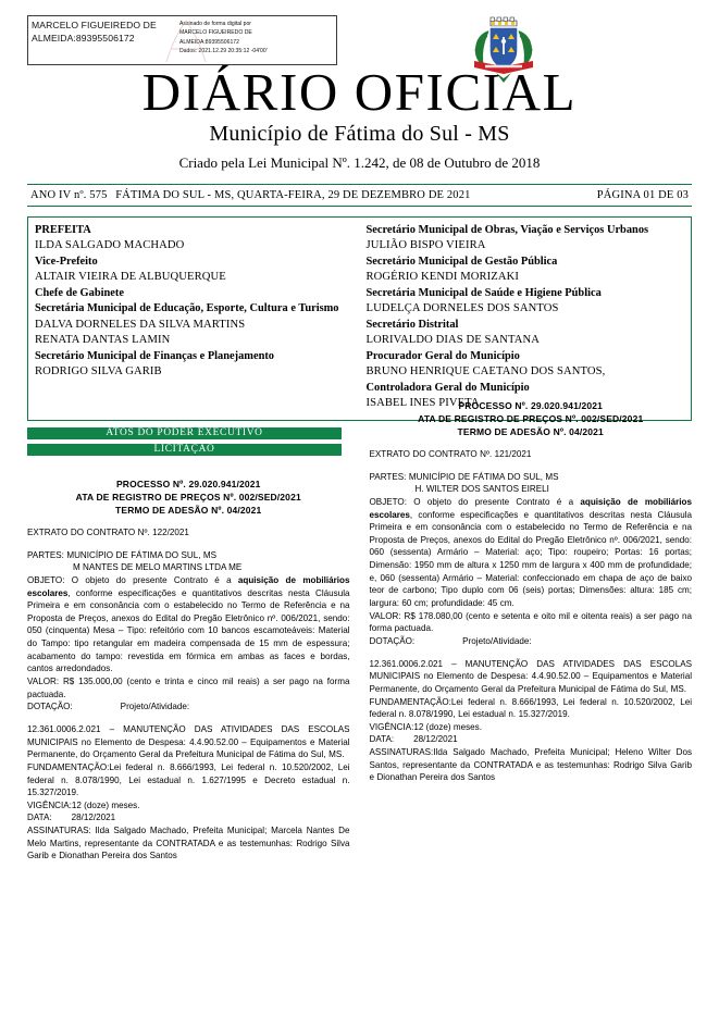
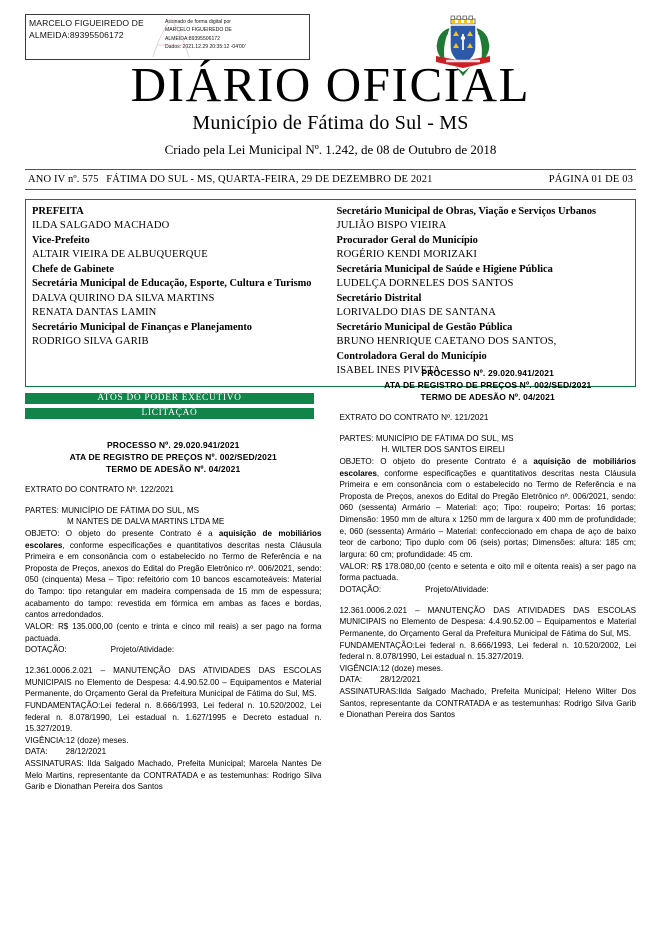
  MARCELO FIGUEIREDO DE ALMEIDA:89395506172
  DIÁRIO OFICIAL
  Município de Fátima do Sul - MS
  Criado pela Lei Municipal Nº. 1.242, de 08 de Outubro de 2018
  ANO IV nº. 575 FÁTIMA DO SUL - MS, QUARTA-FEIRA, 29 DE DEZEMBRO DE 2021
  PÁGINA 01 DE 03
  PREFEITA
  ILDA SALGADO MACHADO
  Vice-Prefeito
  ALTAIR VIEIRA DE ALBUQUERQUE
  Chefe de Gabinete
  Secretária Municipal de Educação, Esporte, Cultura e Turismo
- DALVA DORNELES DA SILVA MARTINS
+ DALVA QUIRINO DA SILVA MARTINS
  RENATA DANTAS LAMIN
  Secretário Municipal de Finanças e Planejamento
  RODRIGO SILVA GARIB
  Secretário Municipal de Obras, Viação e Serviços Urbanos
  JULIÃO BISPO VIEIRA
- Secretário Municipal de Gestão Pública
+ Procurador Geral do Município
  ROGÉRIO KENDI MORIZAKI
  Secretária Municipal de Saúde e Higiene Pública
  LUDELÇA DORNELES DOS SANTOS
  Secretário Distrital
  LORIVALDO DIAS DE SANTANA
- Procurador Geral do Município
+ Secretário Municipal de Gestão Pública
  BRUNO HENRIQUE CAETANO DOS SANTOS,
  Controladora Geral do Município
  ISABEL INES PIVETA
  ATOS DO PODER EXECUTIVO
  LICITAÇÃO
  PROCESSO Nº. 29.020.941/2021
  ATA DE REGISTRO DE PREÇOS Nº. 002/SED/2021
  TERMO DE ADESÃO Nº. 04/2021
  EXTRATO DO CONTRATO Nº. 122/2021
  PARTES: MUNICÍPIO DE FÁTIMA DO SUL, MS
- M NANTES DE MELO MARTINS LTDA ME
+ M NANTES DE DALVA MARTINS LTDA ME
  OBJETO: O objeto do presente Contrato é a aquisição de mobiliários escolares, conforme especificações e quantitativos descritas nesta Cláusula Primeira e em consonância com o estabelecido no Termo de Referência e na Proposta de Preços, anexos do Edital do Pregão Eletrônico nº. 006/2021, sendo: 050 (cinquenta) Mesa – Tipo: refeitório com 10 bancos escamoteáveis: Material do Tampo: tipo retangular em madeira compensada de 15 mm de espessura; acabamento do tampo: revestida em fórmica em ambas as faces e bordas, cantos arredondados.
  VALOR: R$ 135.000,00 (cento e trinta e cinco mil reais) a ser pago na forma pactuada.
  DOTAÇÃO: Projeto/Atividade:
  12.361.0006.2.021 – MANUTENÇÃO DAS ATIVIDADES DAS ESCOLAS MUNICIPAIS no Elemento de Despesa: 4.4.90.52.00 – Equipamentos e Material Permanente, do Orçamento Geral da Prefeitura Municipal de Fátima do Sul, MS.
  FUNDAMENTAÇÃO:Lei federal n. 8.666/1993, Lei federal n. 10.520/2002, Lei federal n. 8.078/1990, Lei estadual n. 1.627/1995 e Decreto estadual n. 15.327/2019.
  VIGÊNCIA:12 (doze) meses.
  DATA: 28/12/2021
  ASSINATURAS: Ilda Salgado Machado, Prefeita Municipal; Marcela Nantes De Melo Martins, representante da CONTRATADA e as testemunhas: Rodrigo Silva Garib e Dionathan Pereira dos Santos
  PROCESSO Nº. 29.020.941/2021
  ATA DE REGISTRO DE PREÇOS Nº. 002/SED/2021
  TERMO DE ADESÃO Nº. 04/2021
  EXTRATO DO CONTRATO Nº. 121/2021
  PARTES: MUNICÍPIO DE FÁTIMA DO SUL, MS
  H. WILTER DOS SANTOS EIRELI
  OBJETO: O objeto do presente Contrato é a aquisição de mobiliários escolares, conforme especificações e quantitativos descritas nesta Cláusula Primeira e em consonância com o estabelecido no Termo de Referência e na Proposta de Preços, anexos do Edital do Pregão Eletrônico nº. 006/2021, sendo: 060 (sessenta) Armário – Material: aço; Tipo: roupeiro; Portas: 16 portas; Dimensão: 1950 mm de altura x 1250 mm de largura x 400 mm de profundidade; e, 060 (sessenta) Armário – Material: confeccionado em chapa de aço de baixo teor de carbono; Tipo duplo com 06 (seis) portas; Dimensões: altura: 185 cm; largura: 60 cm; profundidade: 45 cm.
  VALOR: R$ 178.080,00 (cento e setenta e oito mil e oitenta reais) a ser pago na forma pactuada.
  DOTAÇÃO: Projeto/Atividade:
  12.361.0006.2.021 – MANUTENÇÃO DAS ATIVIDADES DAS ESCOLAS MUNICIPAIS no Elemento de Despesa: 4.4.90.52.00 – Equipamentos e Material Permanente, do Orçamento Geral da Prefeitura Municipal de Fátima do Sul, MS.
  FUNDAMENTAÇÃO:Lei federal n. 8.666/1993, Lei federal n. 10.520/2002, Lei federal n. 8.078/1990, Lei estadual n. 15.327/2019.
  VIGÊNCIA:12 (doze) meses.
  DATA: 28/12/2021
  ASSINATURAS:Ilda Salgado Machado, Prefeita Municipal; Heleno Wilter Dos Santos, representante da CONTRATADA e as testemunhas: Rodrigo Silva Garib e Dionathan Pereira dos Santos
